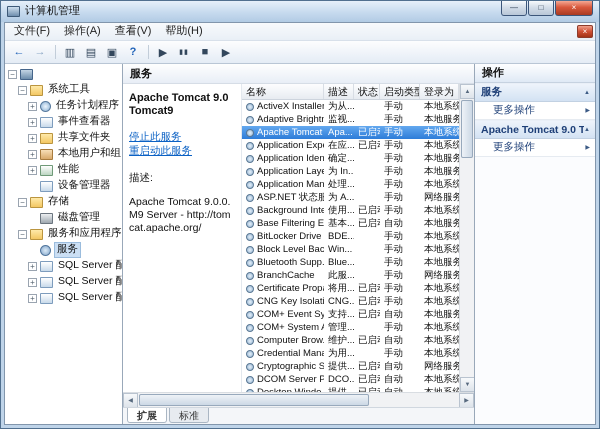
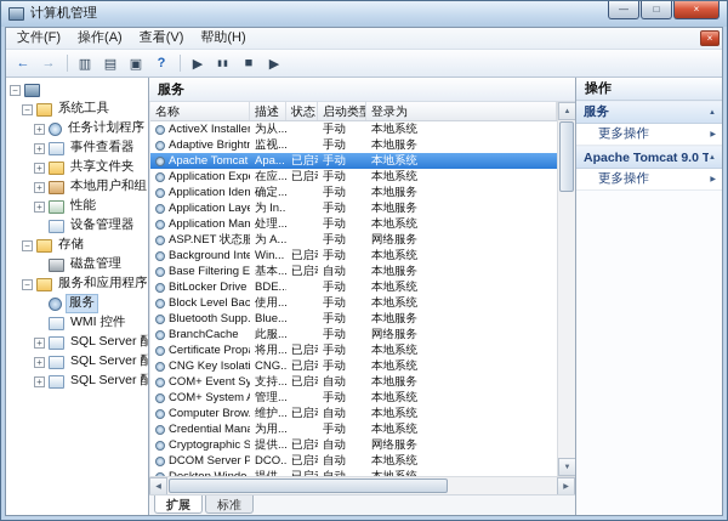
  计算机管理
  —
  □
  ×
  文件(F)
  操作(A)
  查看(V)
  帮助(H)
  ×
  ←
  →
  ▥
  ▤
  ▣
  ?
  ▶
  ■
  ▶
  −
  −
  系统工具
  +
  任务计划程序
  +
  事件查看器
  +
  共享文件夹
  +
  本地用户和组
  +
  性能
  设备管理器
  −
  存储
  磁盘管理
  −
  服务和应用程序
  服务
+ WMI 控件
  +
  SQL Server 配
  +
  SQL Server 配
  +
  SQL Server 配
  服务
- Apache Tomcat 9.0 Tomcat9
- 停止此服务
- 重启动此服务
- 描述:
- Apache Tomcat 9.0.0.M9 Server - http://tomcat.apache.org/
  名称
  描述
  状态
  启动类型
  登录为
  ActiveX Installer
  为从...
  手动
  本地系统
  Adaptive Bright
  监视...
  手动
  本地服务
  Apache Tomcat
  Apa...
  手动
  本地系统
  Application Exp
  在应...
  手动
  本地系统
  Application Iden
  确定...
  手动
  本地服务
  Application Lay
  为 In..
  手动
  本地服务
  Application Man
  处理...
  手动
  本地系统
  ASP.NET 状态服
  为 A...
  手动
  网络服务
  Background Inte
- 使用...
+ Win...
  手动
  本地系统
  Base Filtering E
  基本...
  自动
  本地服务
  BitLocker Drive
  BDE..
  手动
  本地系统
  Block Level Bac
- Win...
+ 使用...
  手动
  本地系统
  Bluetooth Supp.
  Blue...
  手动
  本地服务
  BranchCache
  此服...
  手动
  网络服务
  Certificate Prop
  将用...
  手动
  本地系统
  CNG Key Isolati
  CNG..
  手动
  本地系统
  COM+ Event Sy
  支持...
  自动
  本地服务
  COM+ System
  管理...
  手动
  本地系统
  Computer Brow.
  维护...
  自动
  本地系统
  Credential Man
  为用...
  手动
  本地系统
  Cryptographic S
  提供...
  自动
  网络服务
  DCOM Server P
  DCO..
  自动
  本地系统
  扩展
  标准
  操作
  服务
  更多操作
  Apache Tomcat 9.0 T
  更多操作
